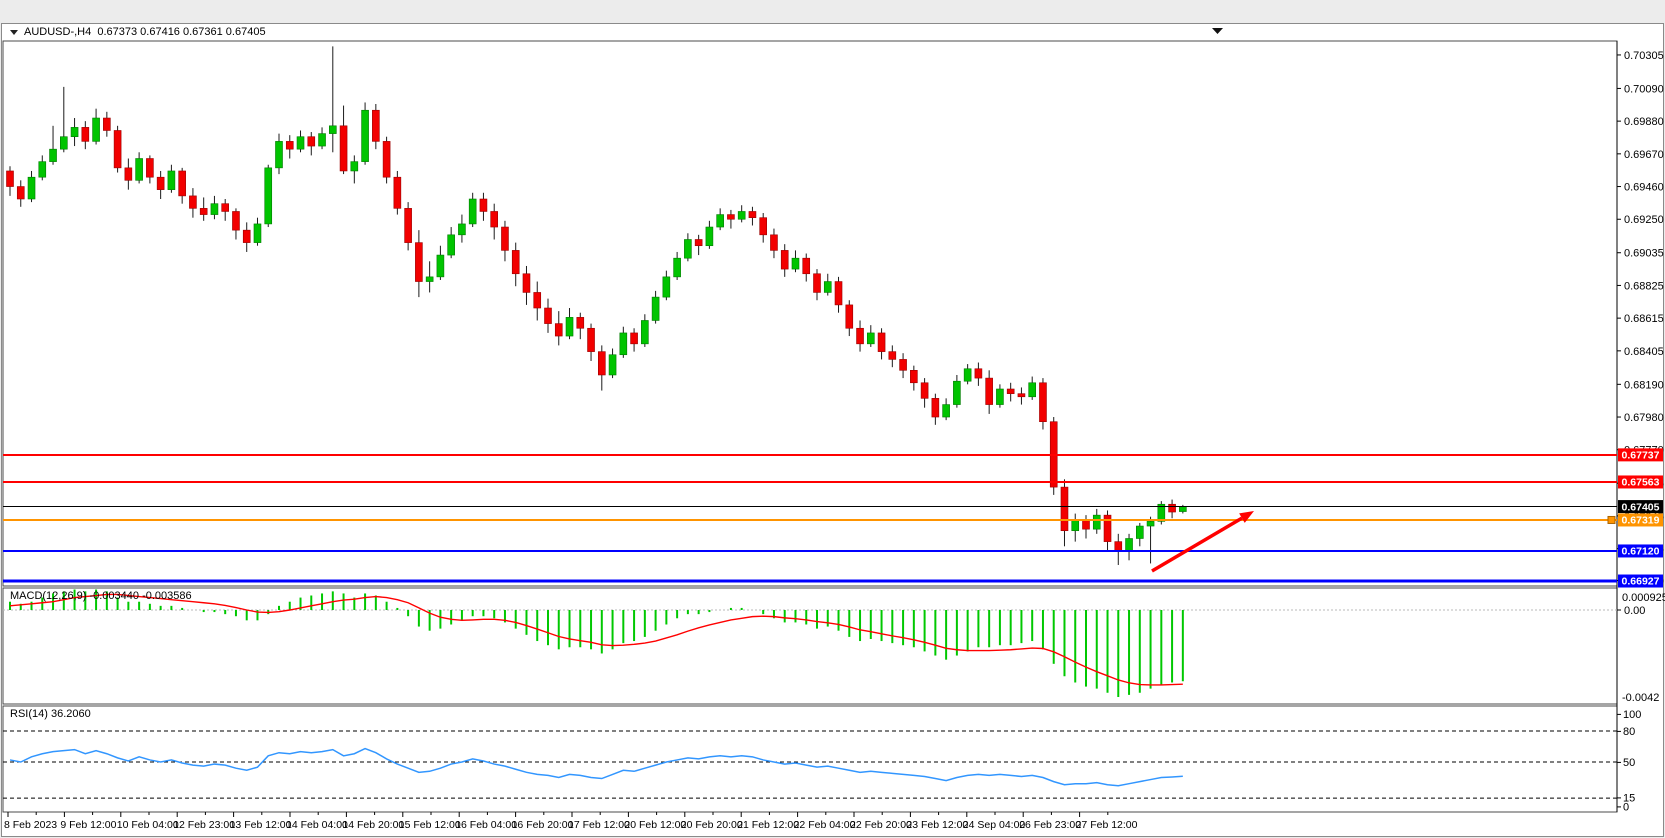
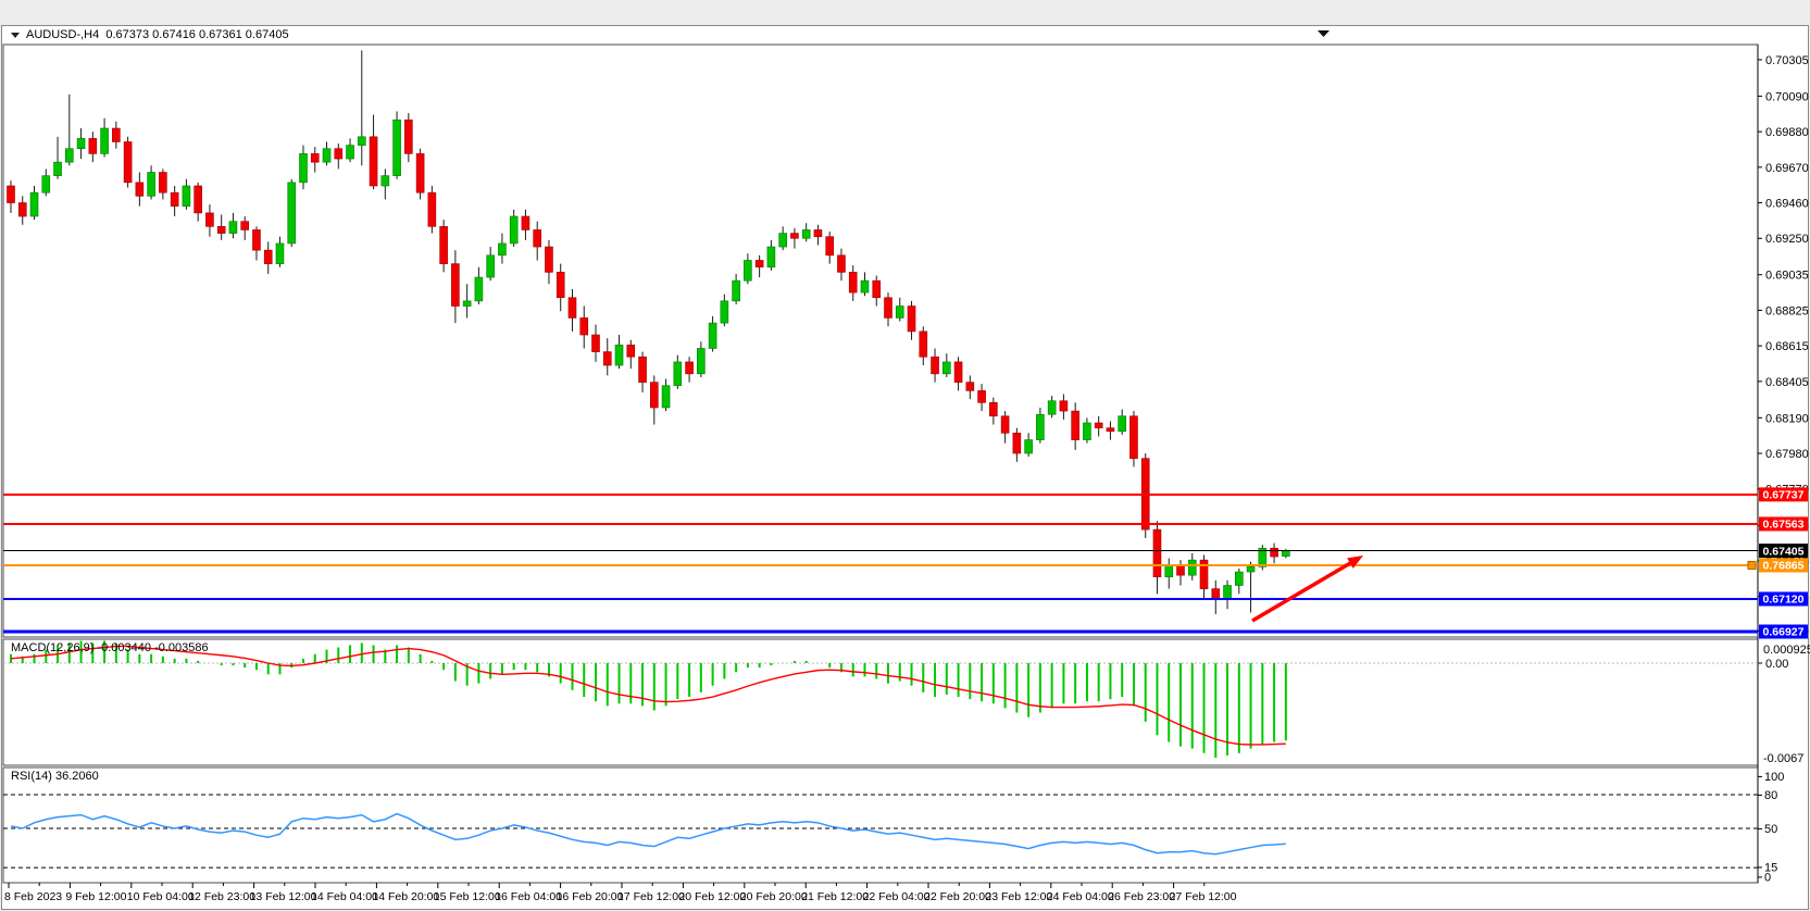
  AUDUSD-,H4 0.67373 0.67416 0.67361 0.67405
  MACD(12,26,9) -0.003440 -0.003586
  RSI(14) 36.2060
  0.70305
  0.70090
  0.69880
  0.69670
  0.69460
  0.69250
  0.69035
  0.68825
  0.68615
  0.68405
  0.68190
  0.67980
  0.67737
  0.67563
  0.67405
- 0.67319
+ 0.76865
  0.67120
  0.66927
  0.00092
  0.00
- -0.0042
+ -0.0067
  100
  80
  50
  15
  0
  8 Feb 2023
  9 Feb 12:00
  10 Feb 04:00
  12 Feb 23:00
  13 Feb 12:00
  14 Feb 04:00
  14 Feb 20:00
  15 Feb 12:00
  16 Feb 04:00
  16 Feb 20:00
  17 Feb 12:00
  20 Feb 12:00
  20 Feb 20:00
  21 Feb 12:00
  22 Feb 04:00
  22 Feb 20:00
  23 Feb 12:00
- 24 Sep 04:00
+ 24 Feb 04:00
  26 Feb 23:00
  27 Feb 12:00
